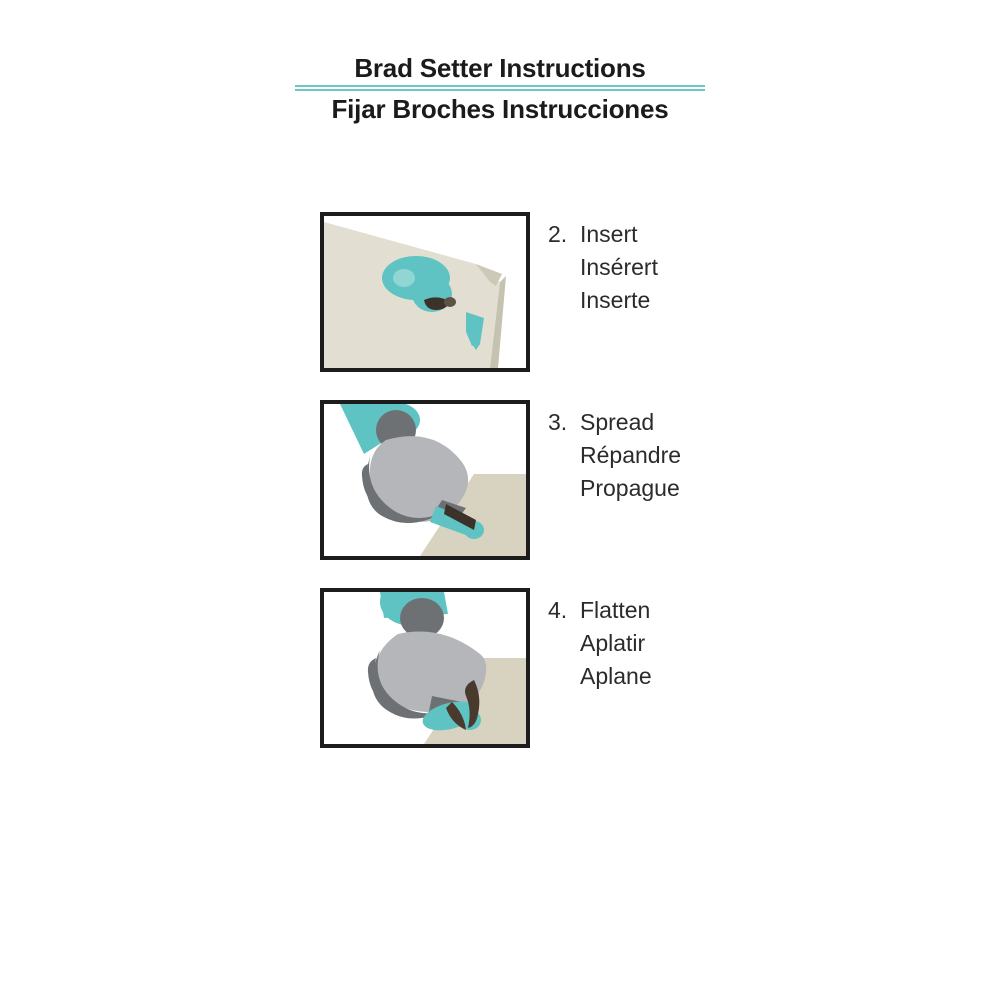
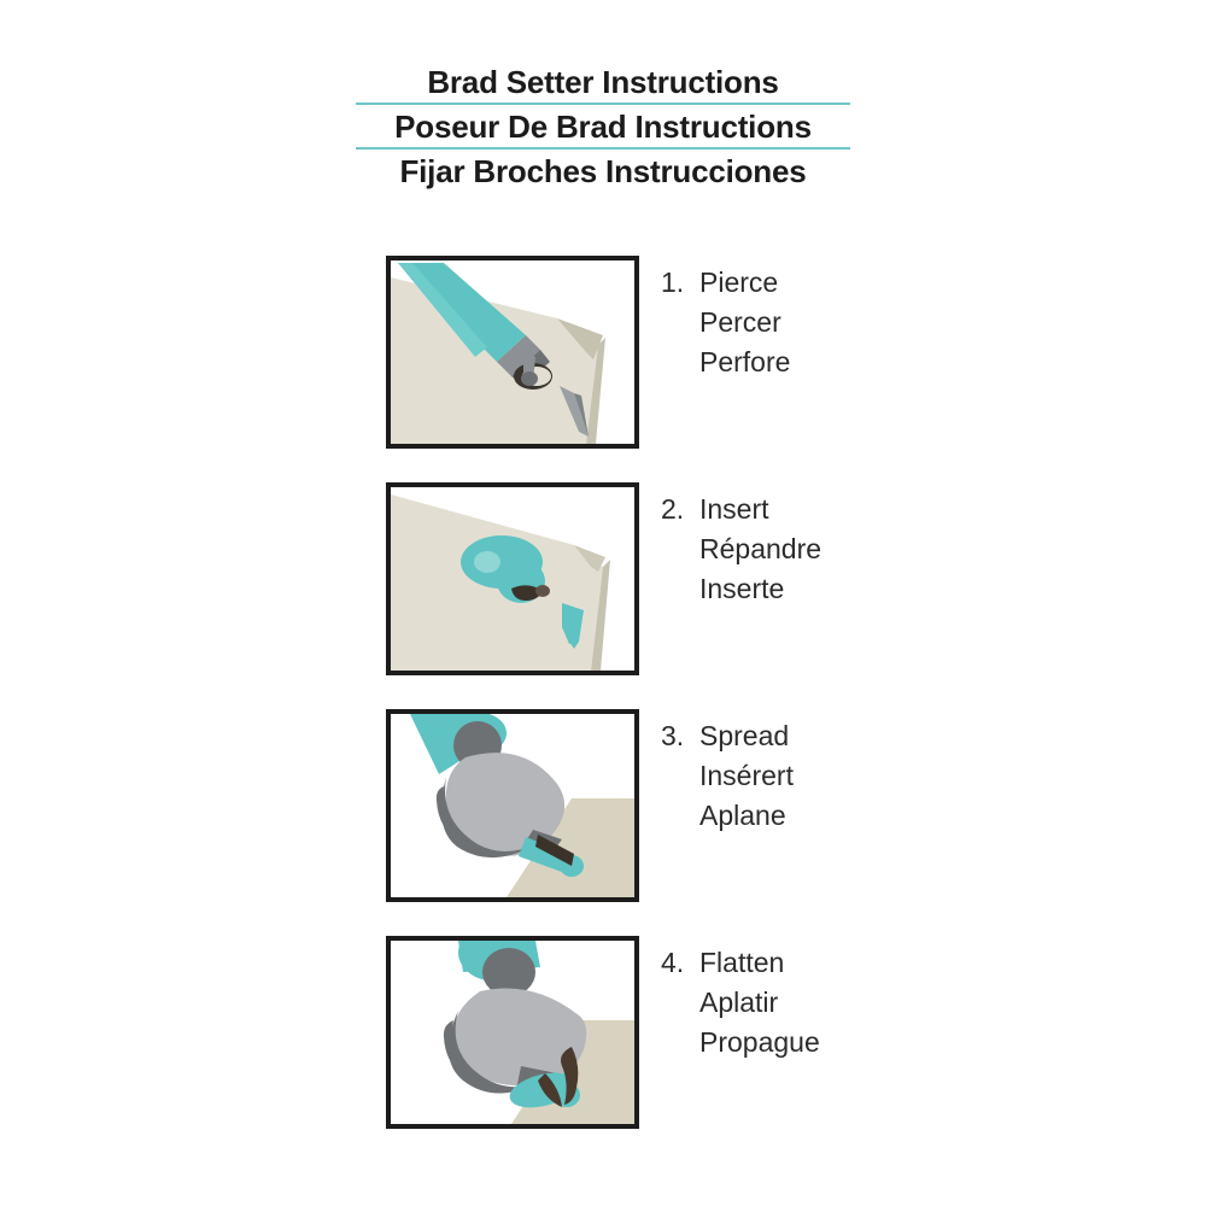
  Brad Setter Instructions
+ Poseur De Brad Instructions
  Fijar Broches Instrucciones
+ 1.
+ Pierce
+ Percer
+ Perfore
  2.
  Insert
- Insérert
+ Répandre
  Inserte
  3.
  Spread
- Répandre
+ Insérert
- Propague
+ Aplane
  4.
  Flatten
  Aplatir
- Aplane
+ Propague
